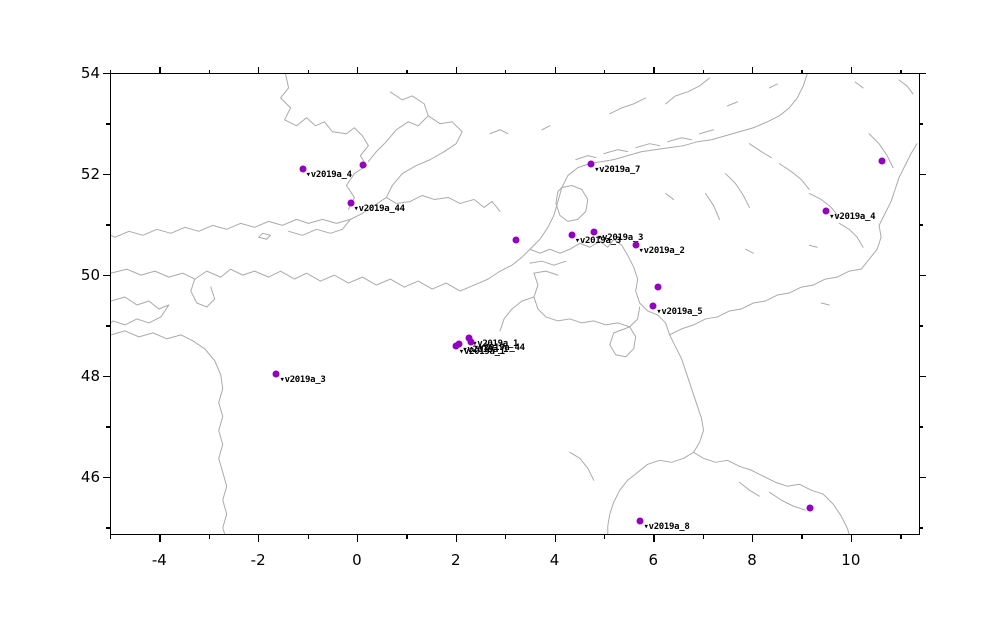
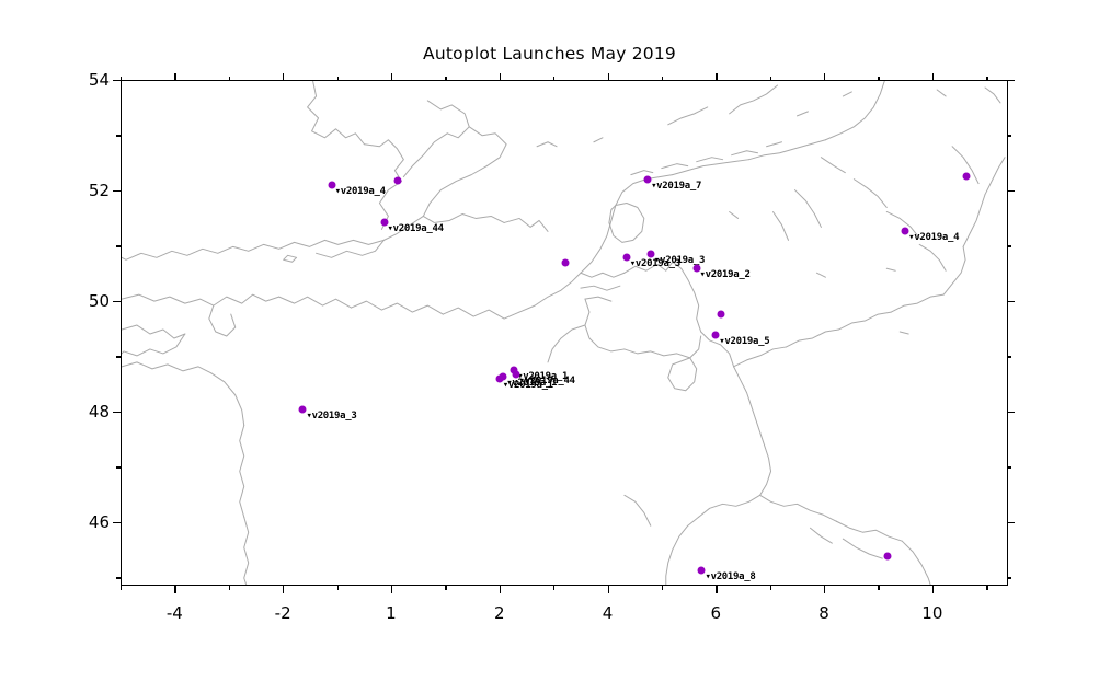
+ Autoplot Launches May 2019
  ▾v2019a_4
  ▾v2019a_44
  ▾v2019a_7
  ▾v2019a_4
  ▾v2019a_3
  ▾v2019a_3
  ▾v2019a_2
  ▾v2019a_5
  ▾v2019a_3
  ▾v2019a_1
  ▾v2019a_1
  ▾v2019a_44
  ▾v2019a_1
  ▾v2019a_8
  -4
  -2
- 0
+ 1
  2
  4
  6
  8
  10
  46
  48
  50
  52
  54
